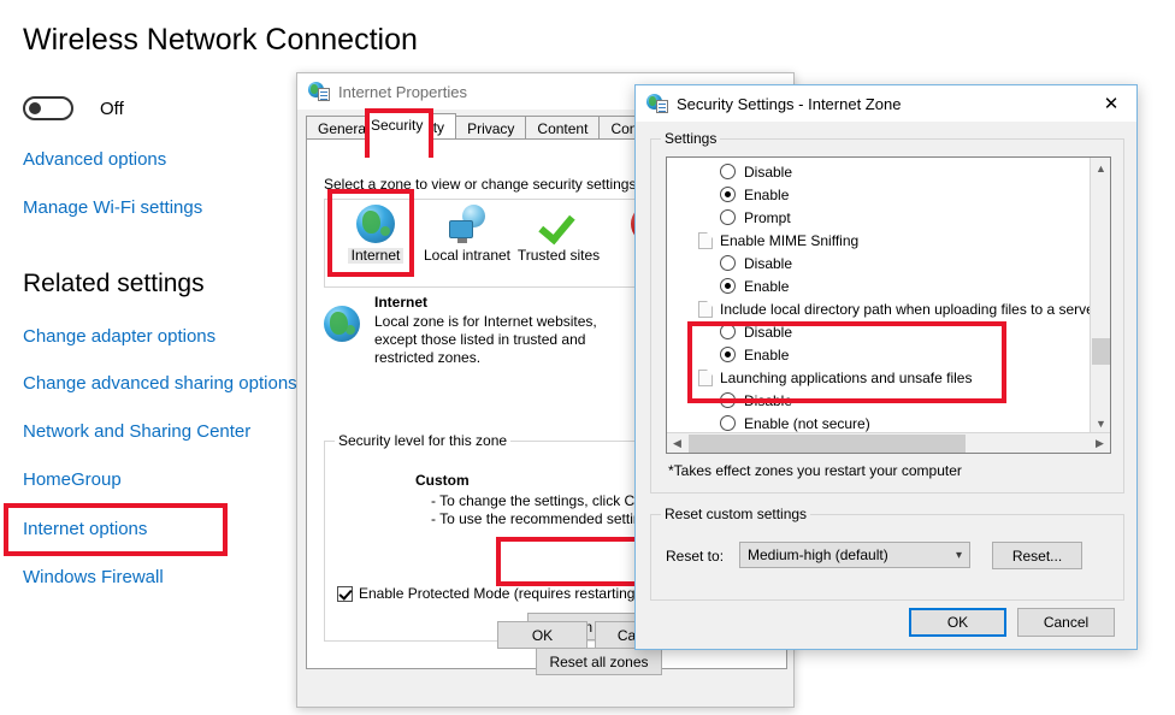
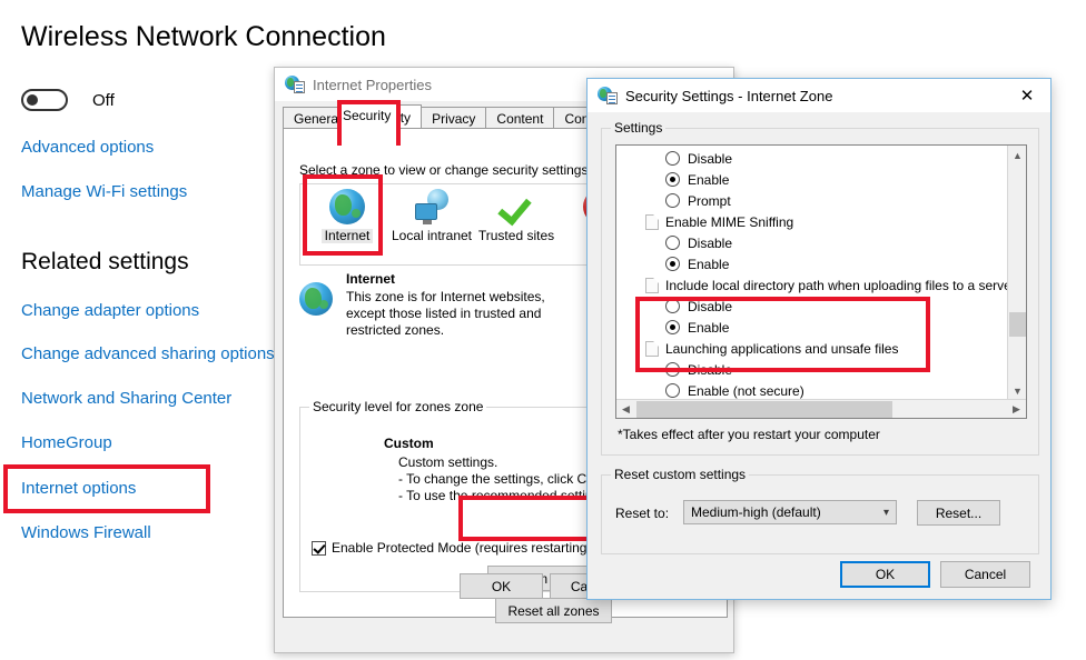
  Wireless Network Connection
  Off
  Advanced options
  Manage Wi-Fi settings
  Related settings
  Change adapter options
  Change advanced sharing options
  Network and Sharing Center
  HomeGroup
  Internet options
  Windows Firewall
  Internet Properties
  Genera
  Privacy
  Content
  Select a zone to view or change security settings
  Internet
  Local intranet
  Trusted sites
  Internet
- Local zone is for Internet websites, except those listed in trusted and restricted zones.
+ This zone is for Internet websites, except those listed in trusted and restricted zones.
- Security level for this zone
+ Security level for zones zone
  Custom
+ Custom settings.
  - To change the settings, click C
  - To use the recommended setti
  Enable Protected Mode (requires restarting
  Reset all zones
  OK
  Security
  Security Settings - Internet Zone
  ✕
  Settings
  Disable
  Enable
  Prompt
  Enable MIME Sniffing
  Disable
  Enable
  Include local directory path when uploading files to a serv
  Disable
  Enable
  Launching applications and unsafe files
  Disable
  Enable (not secure)
  ▲
  ▼
  ◀
  ▶
- *Takes effect zones you restart your computer
+ *Takes effect after you restart your computer
  Reset custom settings
  Reset to:
  Medium-high (default)
  ▾
  Reset...
  OK
  Cancel
